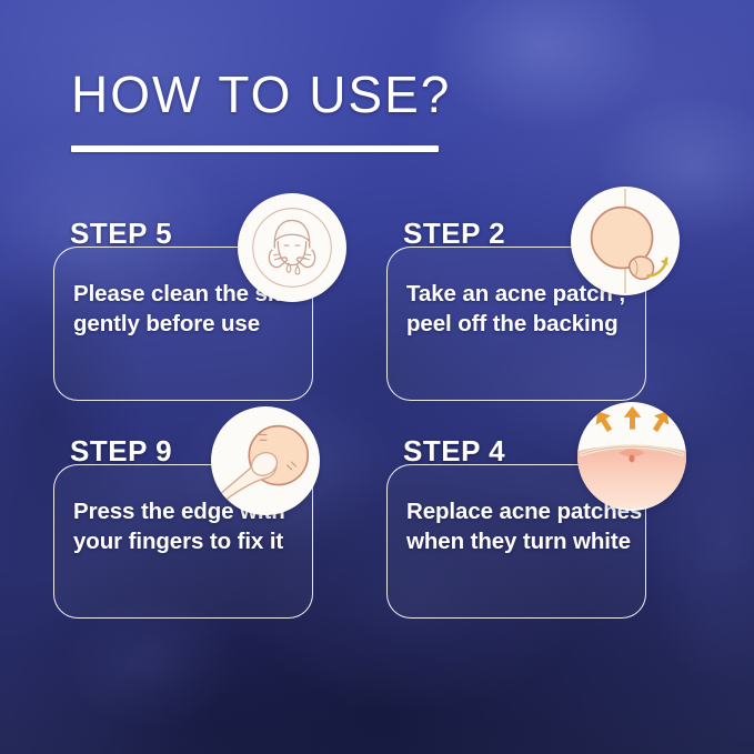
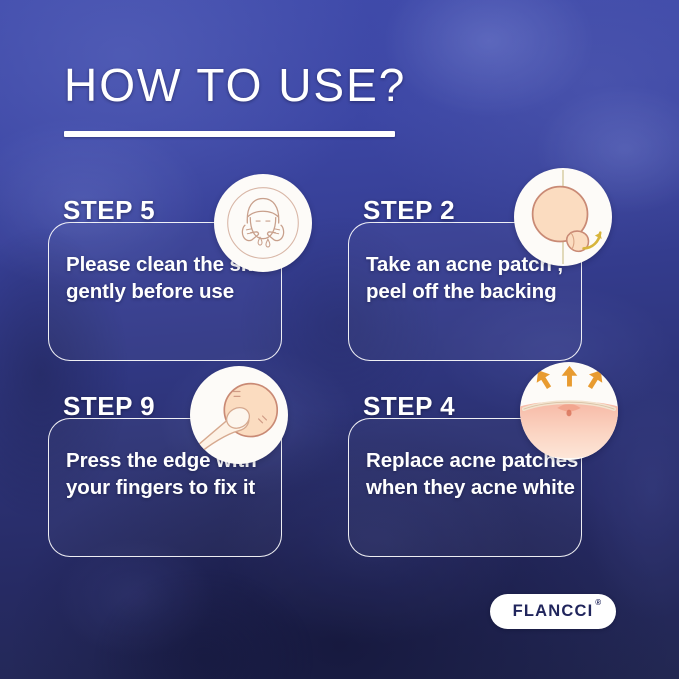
  HOW TO USE?
  STEP 5
  Please clean the s gently before use
  STEP 2
  Take an acne patch peel off the backing
  STEP 9
  Press the edge your fingers to fix it
  STEP 4
- Replace acne patches when they turn white
+ Replace acne patches when they acne white
+ FLANCCI
+ ®
